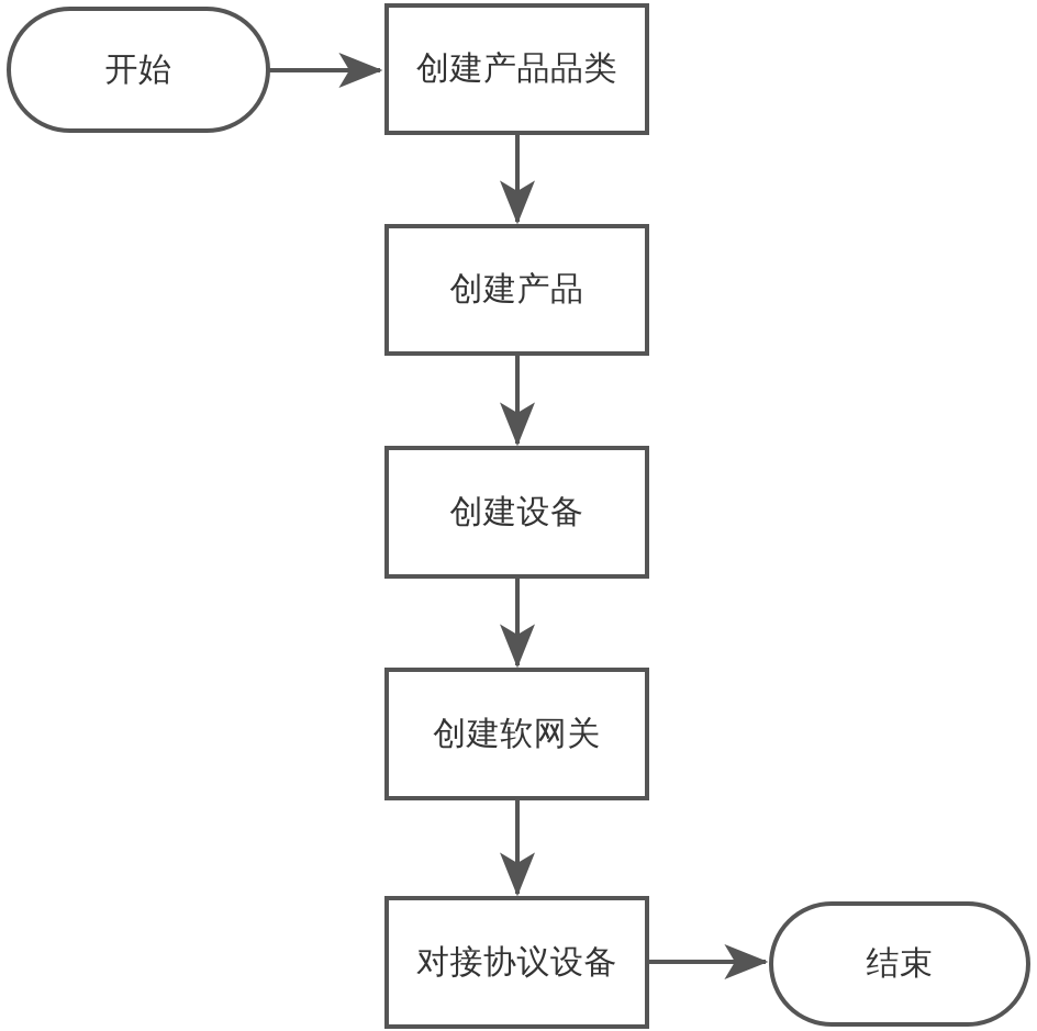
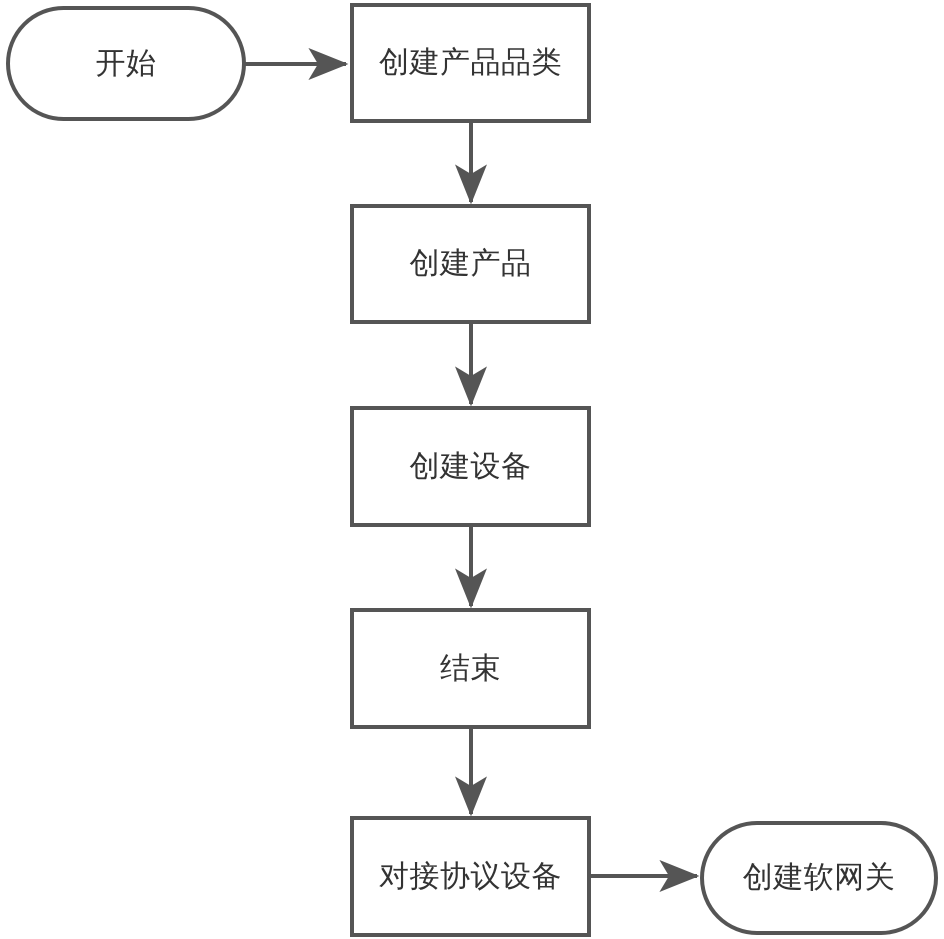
  开始
  创建产品品类
  创建产品
  创建设备
- 创建软网关
+ 结束
  对接协议设备
- 结束
+ 创建软网关
